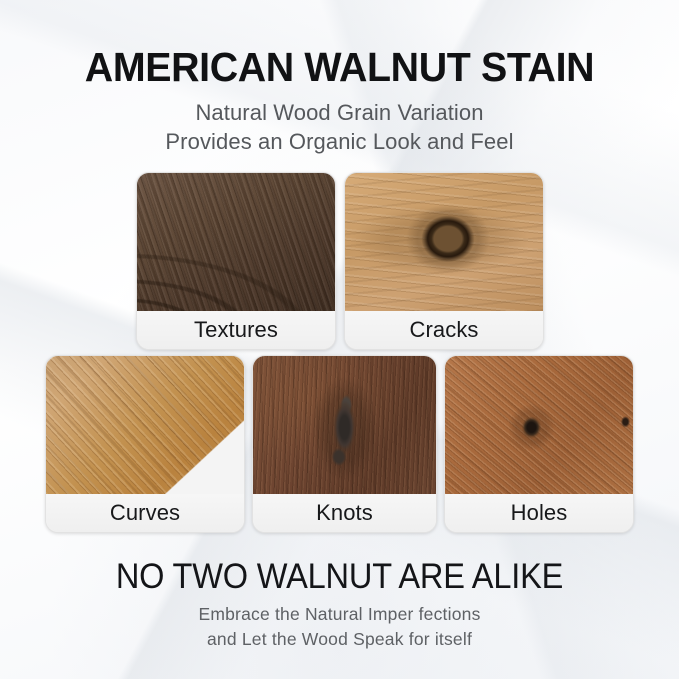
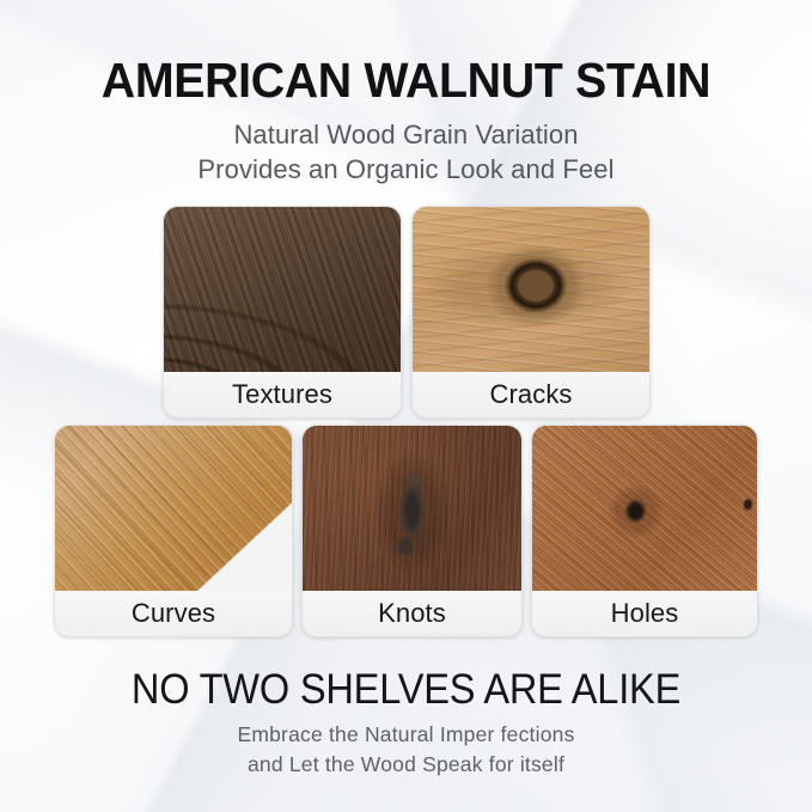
  AMERICAN WALNUT STAIN
  Natural Wood Grain Variation
  Provides an Organic Look and Feel
  Textures
  Cracks
  Curves
  Knots
  Holes
- NO TWO WALNUT ARE ALIKE
+ NO TWO SHELVES ARE ALIKE
  Embrace the Natural Imper fections
  and Let the Wood Speak for itself
